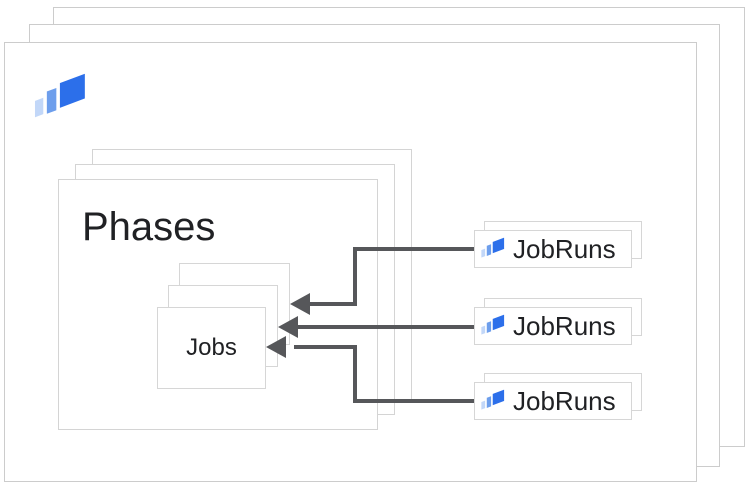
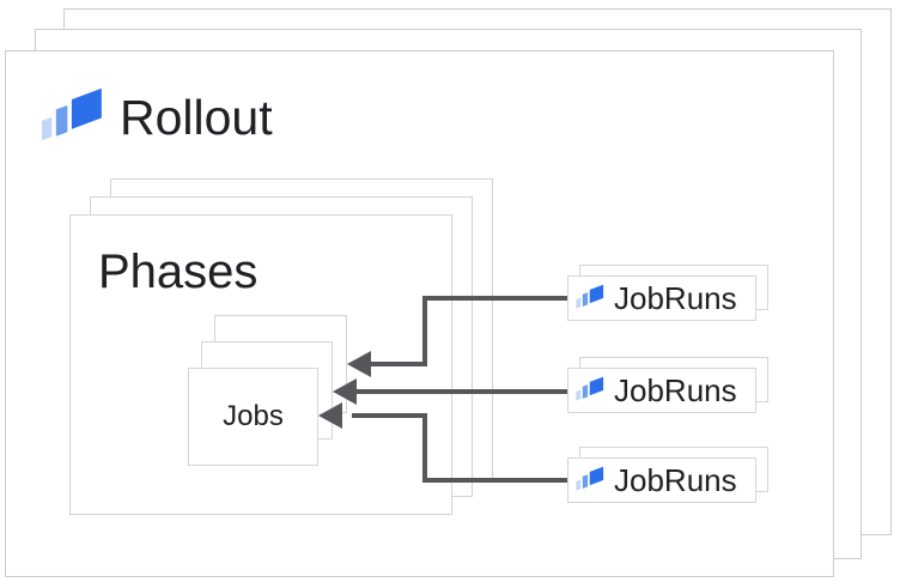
+ Rollout
  Phases
  Jobs
  JobRuns
  JobRuns
  JobRuns
